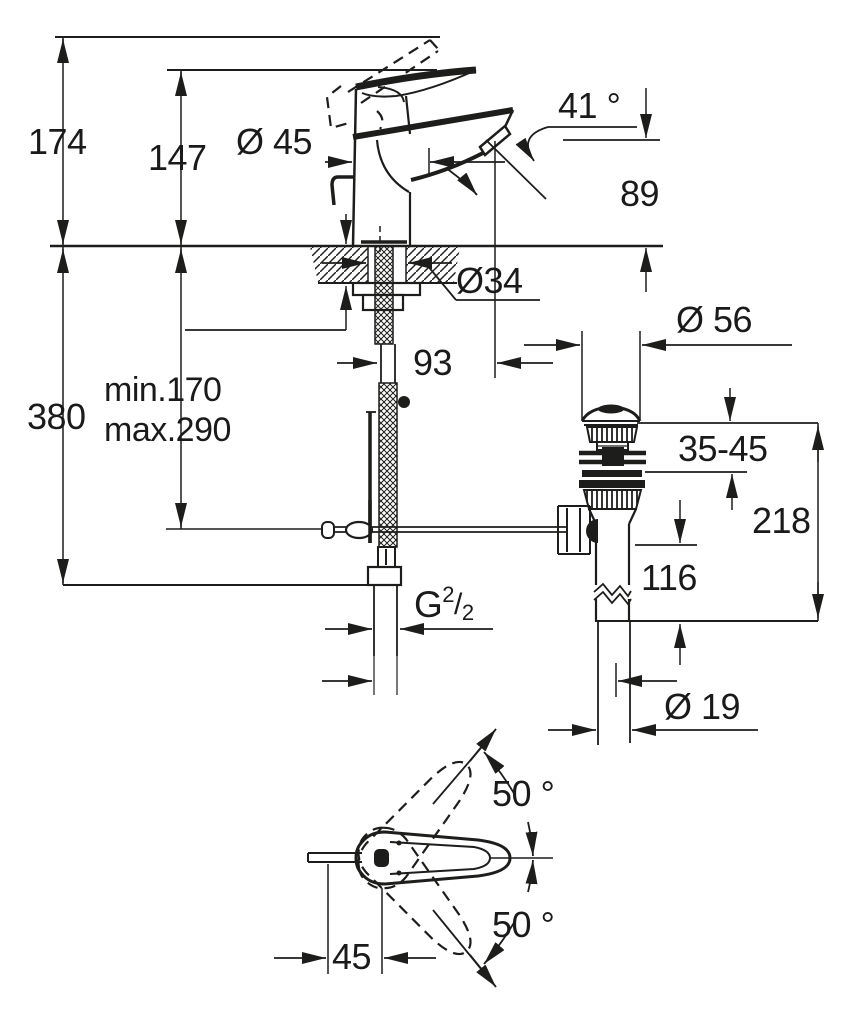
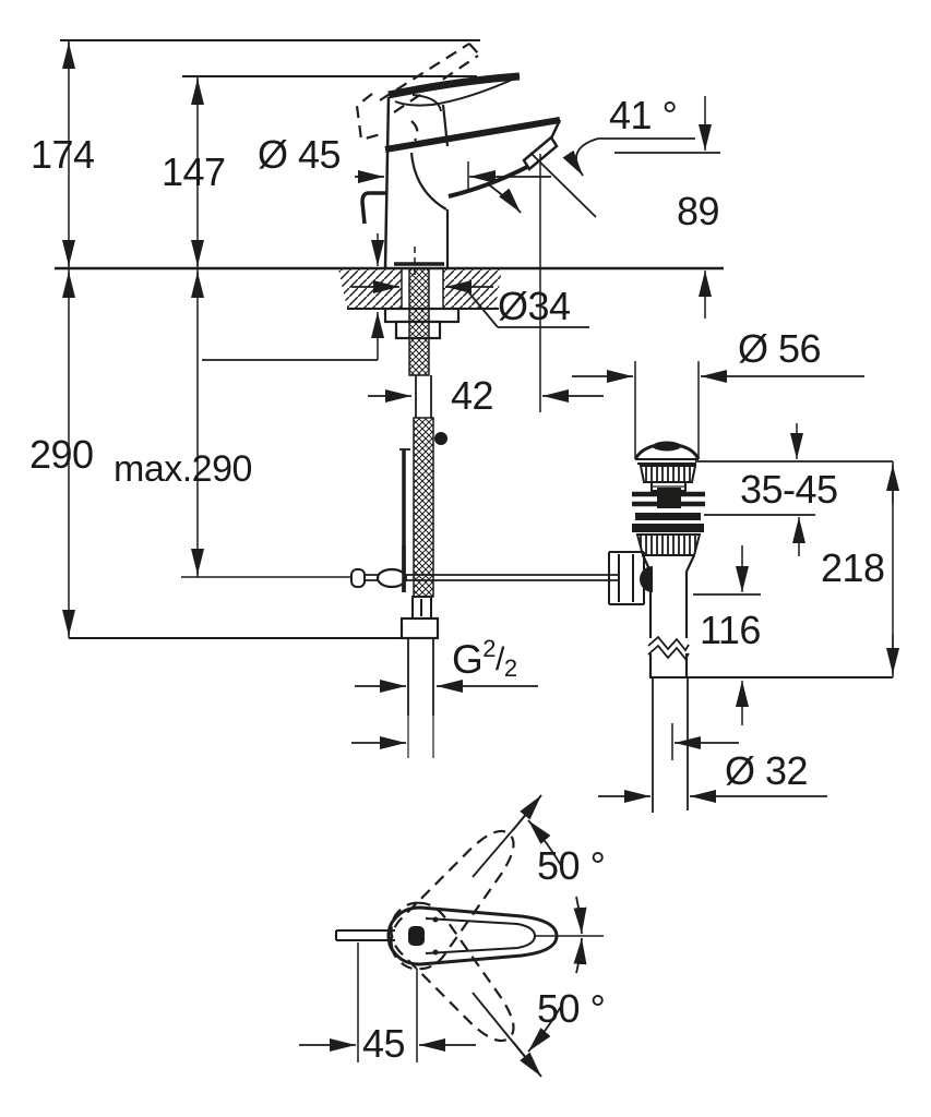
  174
  147
  Ø 45
  41 °
  89
  Ø34
- 93
+ 42
  Ø 56
- min.170
  max.290
- 380
+ 290
  35-45
  218
  116
  G2/2
- Ø 19
+ Ø 32
  50 °
  50 °
  45
